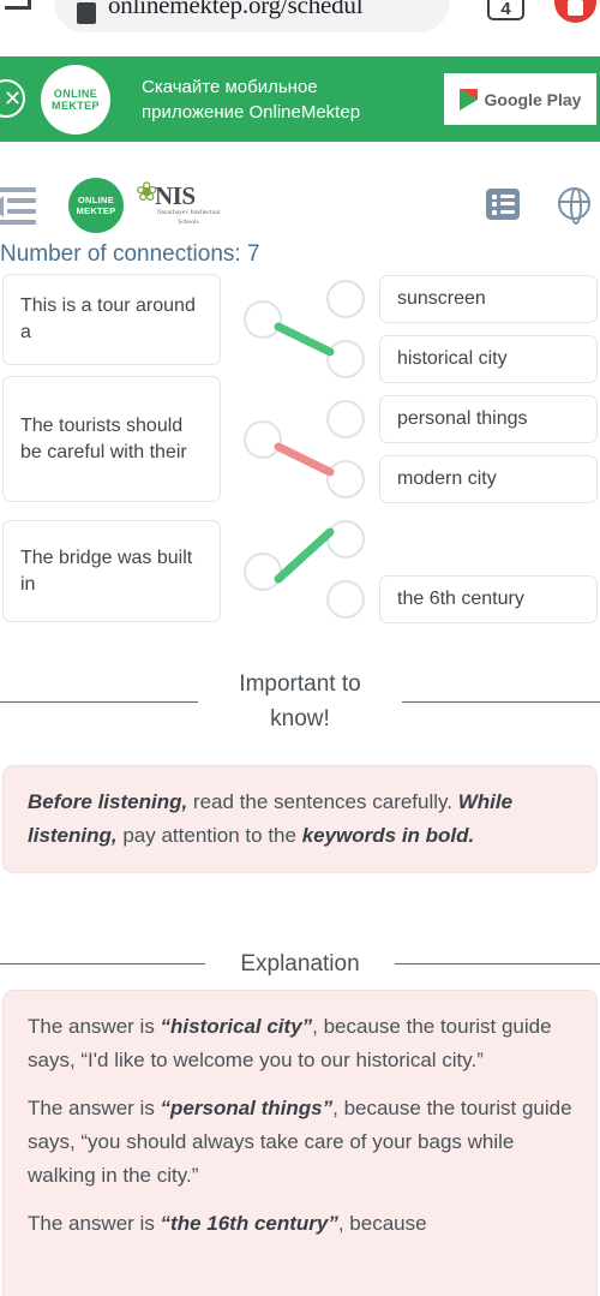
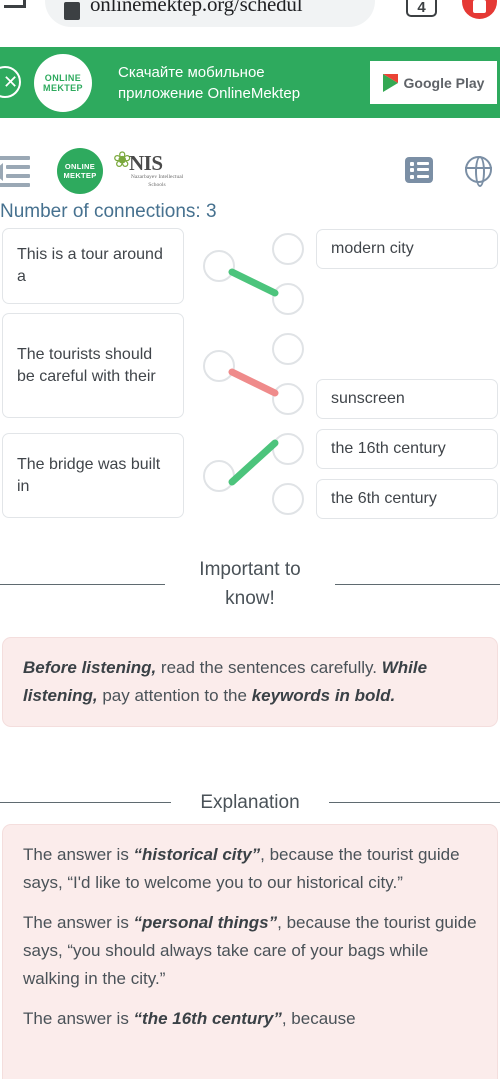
  onlinemektep.org/schedul
  4
  ✕
  ONLINE
  MEKTEP
  Скачайте мобильное
  приложение OnlineMektep
  Google Play
  ONLINE
  MEKTEP
  ❀
  NIS
- Number of connections: 7
+ Number of connections: 3
  This is a tour around a
  The tourists should be careful with their
  The bridge was built in
- sunscreen
+ modern city
- historical city
- personal things
- modern city
+ sunscreen
+ the 16th century
  the 6th century
  Important to
  know!
  Before listening, read the sentences carefully. While listening, pay attention to the keywords in bold.
  Explanation
  The answer is “historical city”, because the tourist guide says, “I'd like to welcome you to our historical city.”
  The answer is “personal things”, because the tourist guide says, “you should always take care of your bags while walking in the city.”
  The answer is “the 16th century”, because
